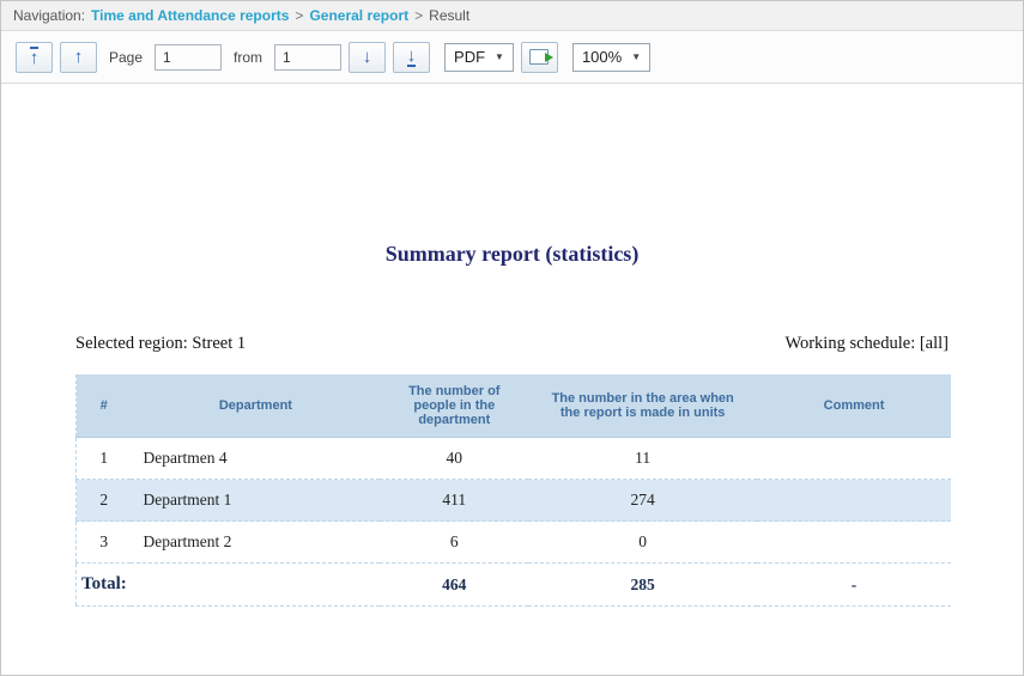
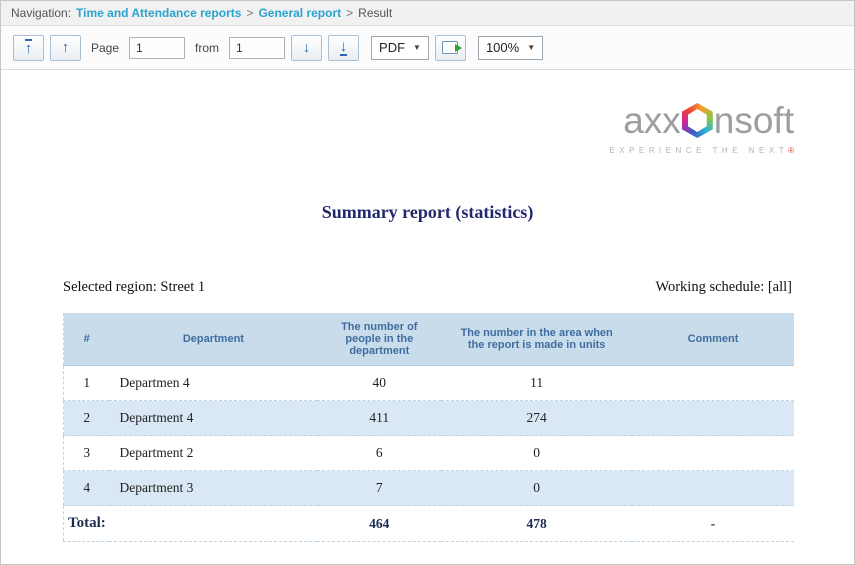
  Navigation:
  Time and Attendance reports
  >
  General report
  >
  Result
  ↑
  ↑
  Page
  1
  from
  1
  ↓
  ↓
  PDF
  ▼
  100%
  ▼
+ axx
+ nsoft
+ EXPERIENCE THE NEXT®
  Summary report (statistics)
  Selected region: Street 1
  Working schedule: [all]
  #	Department	The number of people in the department	The number in the area when the report is made in units	Comment
  1	Departmen 4	40	11
- 2	Department 1	411	274
+ 2	Department 4	411	274
  3	Department 2	6	0
+ 4	Department 3	7	0
- Total:	464	285	-
+ Total:	464	478	-
